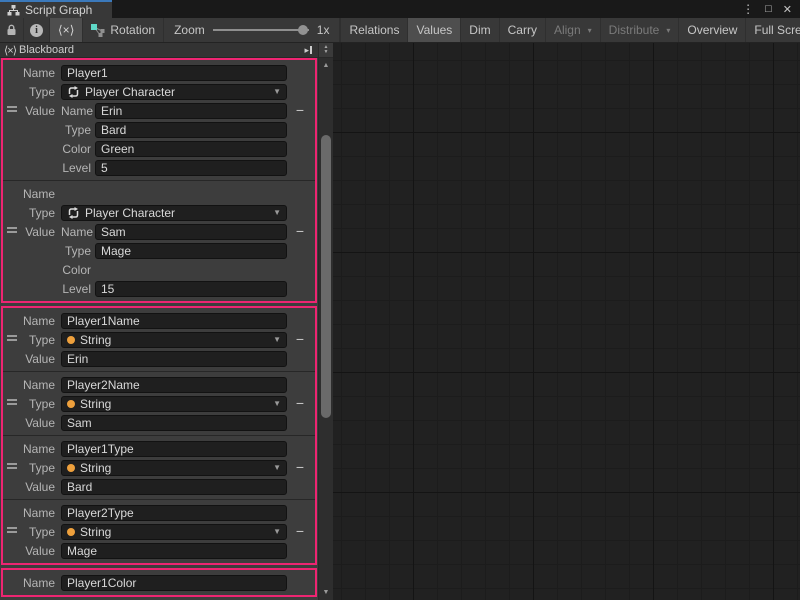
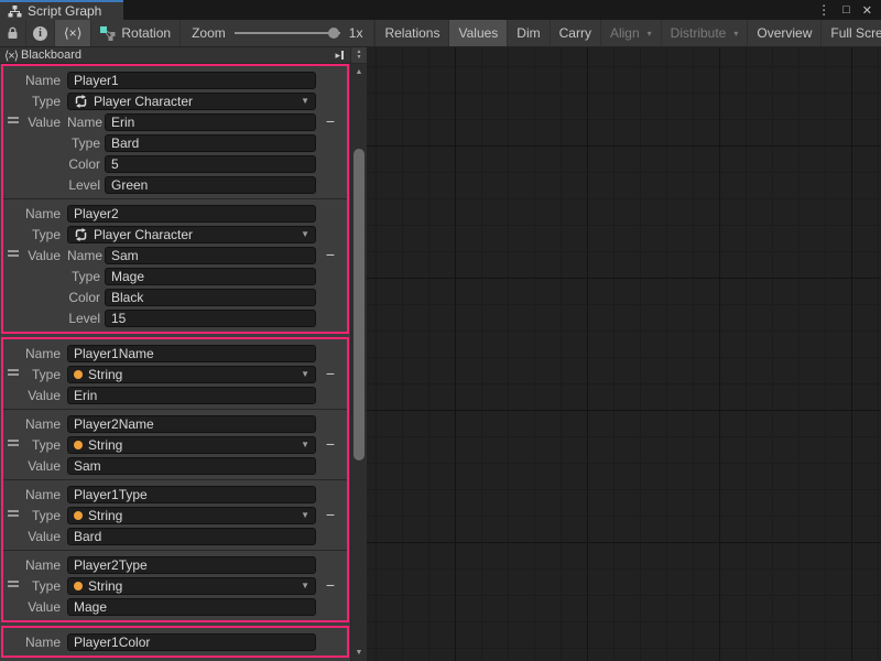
  Script Graph
  ⋮
  □
  ✕
  i
  ⟨×⟩
  Rotation
  Zoom
  1x
  Relations
  Values
  Dim
  Carry
  Align
  ▾
  Distribute
  ▾
  Overview
  Full Scre
  ⟨×⟩
  Blackboard
  ▸
  −
  Name
  Player1
  Type
  Player Character
  ▼
  Value
  Name
  Erin
  Type
  Bard
  Color
- Green
+ 5
  Level
- 5
+ Green
  −
  Name
+ Player2
  Type
  Player Character
  ▼
  Value
  Name
  Sam
  Type
  Mage
  Color
+ Black
  Level
  15
  −
  Name
  Player1Name
  Type
  String
  ▼
  Value
  Erin
  −
  Name
  Player2Name
  Type
  String
  ▼
  Value
  Sam
  −
  Name
  Player1Type
  Type
  String
  ▼
  Value
  Bard
  −
  Name
  Player2Type
  Type
  String
  ▼
  Value
  Mage
  Name
  Player1Color
